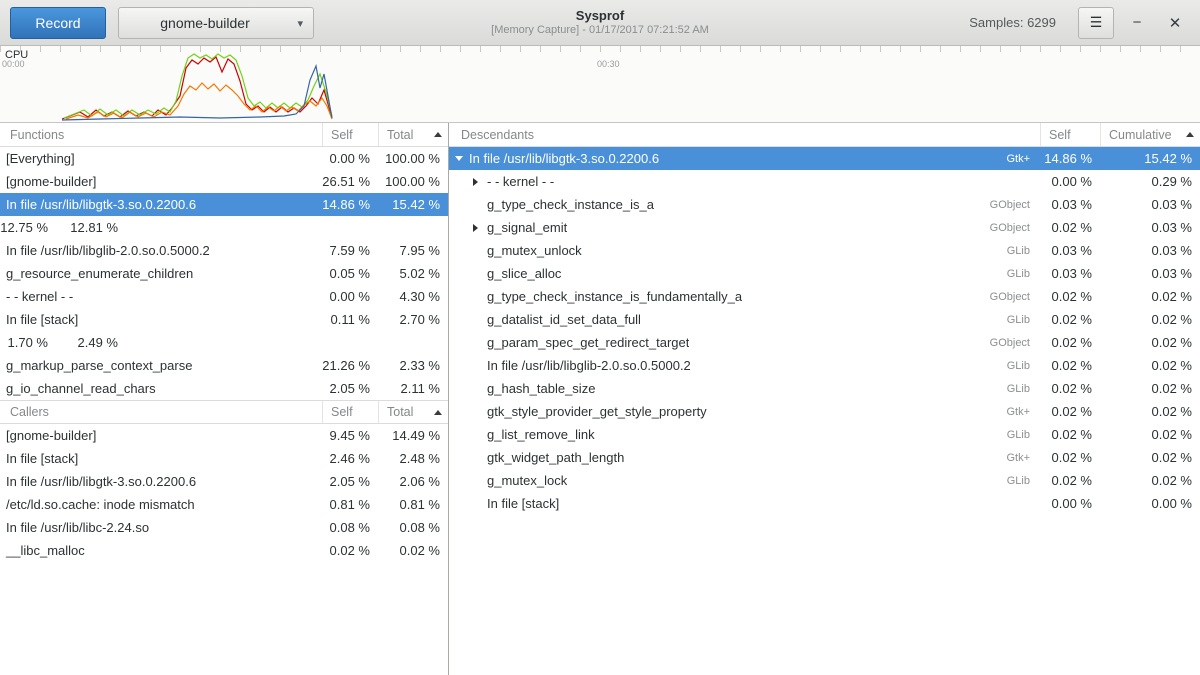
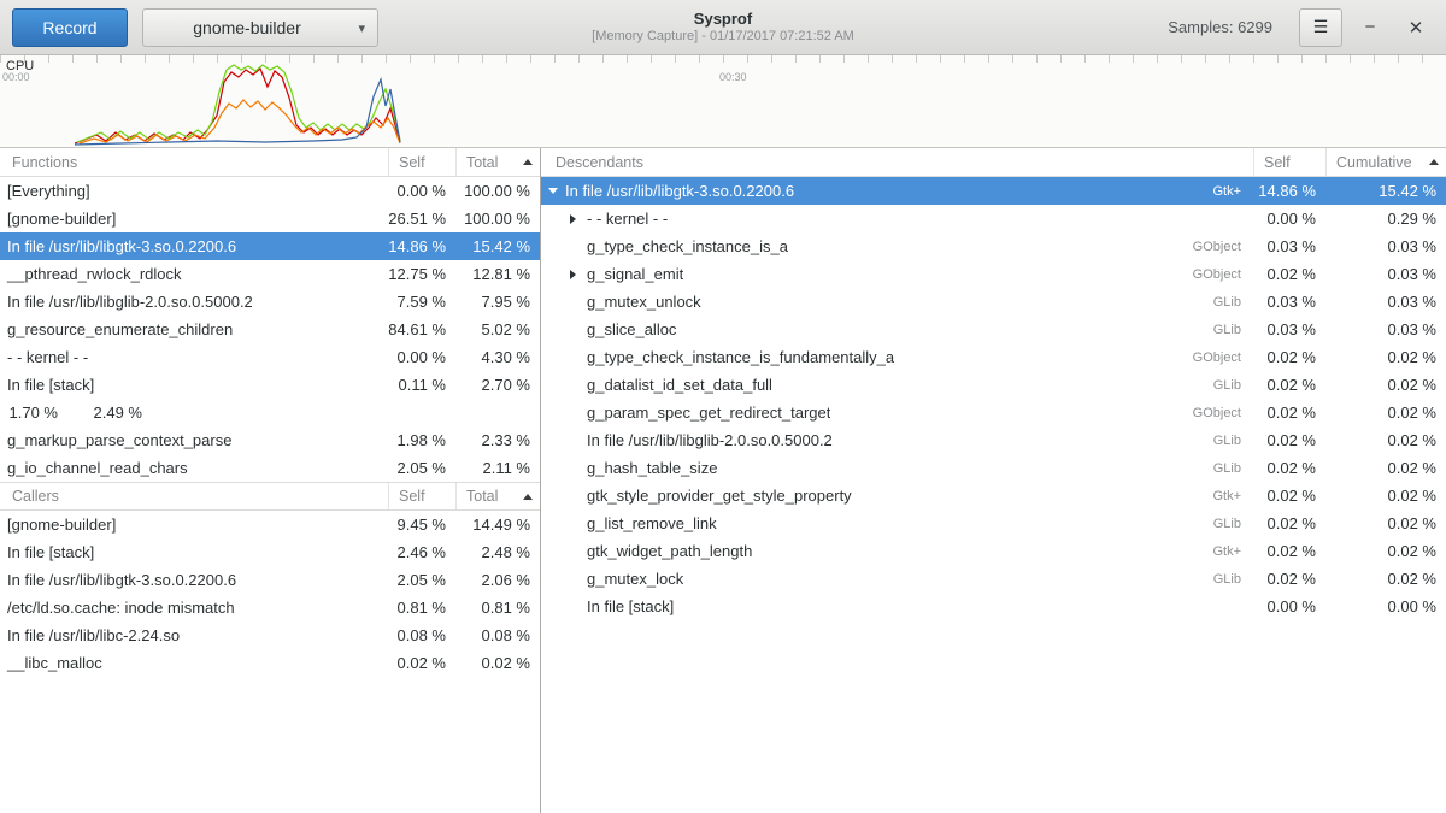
  Record
  gnome-builder
  ▾
  Sysprof
  [Memory Capture] - 01/17/2017 07:21:52 AM
  Samples: 6299
  ☰
  −
  ✕
  CPU
  00:00
  00:30
  Functions
  Self
  Total
  [Everything]
  0.00 %
  100.00 %
  [gnome-builder]
  26.51 %
  100.00 %
  In file /usr/lib/libgtk-3.so.0.2200.6
  14.86 %
  15.42 %
+ __pthread_rwlock_rdlock
  12.75 %
  12.81 %
  In file /usr/lib/libglib-2.0.so.0.5000.2
  7.59 %
  7.95 %
  g_resource_enumerate_children
- 0.05 %
+ 84.61 %
  5.02 %
  - - kernel - -
  0.00 %
  4.30 %
  In file [stack]
  0.11 %
  2.70 %
  1.70 %
  2.49 %
  g_markup_parse_context_parse
- 21.26 %
+ 1.98 %
  2.33 %
  g_io_channel_read_chars
  2.05 %
  2.11 %
  Callers
  Self
  Total
  [gnome-builder]
  9.45 %
  14.49 %
  In file [stack]
  2.46 %
  2.48 %
  In file /usr/lib/libgtk-3.so.0.2200.6
  2.05 %
  2.06 %
  /etc/ld.so.cache: inode mismatch
  0.81 %
  0.81 %
  In file /usr/lib/libc-2.24.so
  0.08 %
  0.08 %
  __libc_malloc
  0.02 %
  0.02 %
  Descendants
  Self
  Cumulative
  In file /usr/lib/libgtk-3.so.0.2200.6
  Gtk+
  14.86 %
  15.42 %
  - - kernel - -
  0.00 %
  0.29 %
  g_type_check_instance_is_a
  GObject
  0.03 %
  0.03 %
  g_signal_emit
  GObject
  0.02 %
  0.03 %
  g_mutex_unlock
  GLib
  0.03 %
  0.03 %
  g_slice_alloc
  GLib
  0.03 %
  0.03 %
  g_type_check_instance_is_fundamentally_a
  GObject
  0.02 %
  0.02 %
  g_datalist_id_set_data_full
  GLib
  0.02 %
  0.02 %
  g_param_spec_get_redirect_target
  GObject
  0.02 %
  0.02 %
  In file /usr/lib/libglib-2.0.so.0.5000.2
  GLib
  0.02 %
  0.02 %
  g_hash_table_size
  GLib
  0.02 %
  0.02 %
  gtk_style_provider_get_style_property
  Gtk+
  0.02 %
  0.02 %
  g_list_remove_link
  GLib
  0.02 %
  0.02 %
  gtk_widget_path_length
  Gtk+
  0.02 %
  0.02 %
  g_mutex_lock
  GLib
  0.02 %
  0.02 %
  In file [stack]
  0.00 %
  0.00 %
